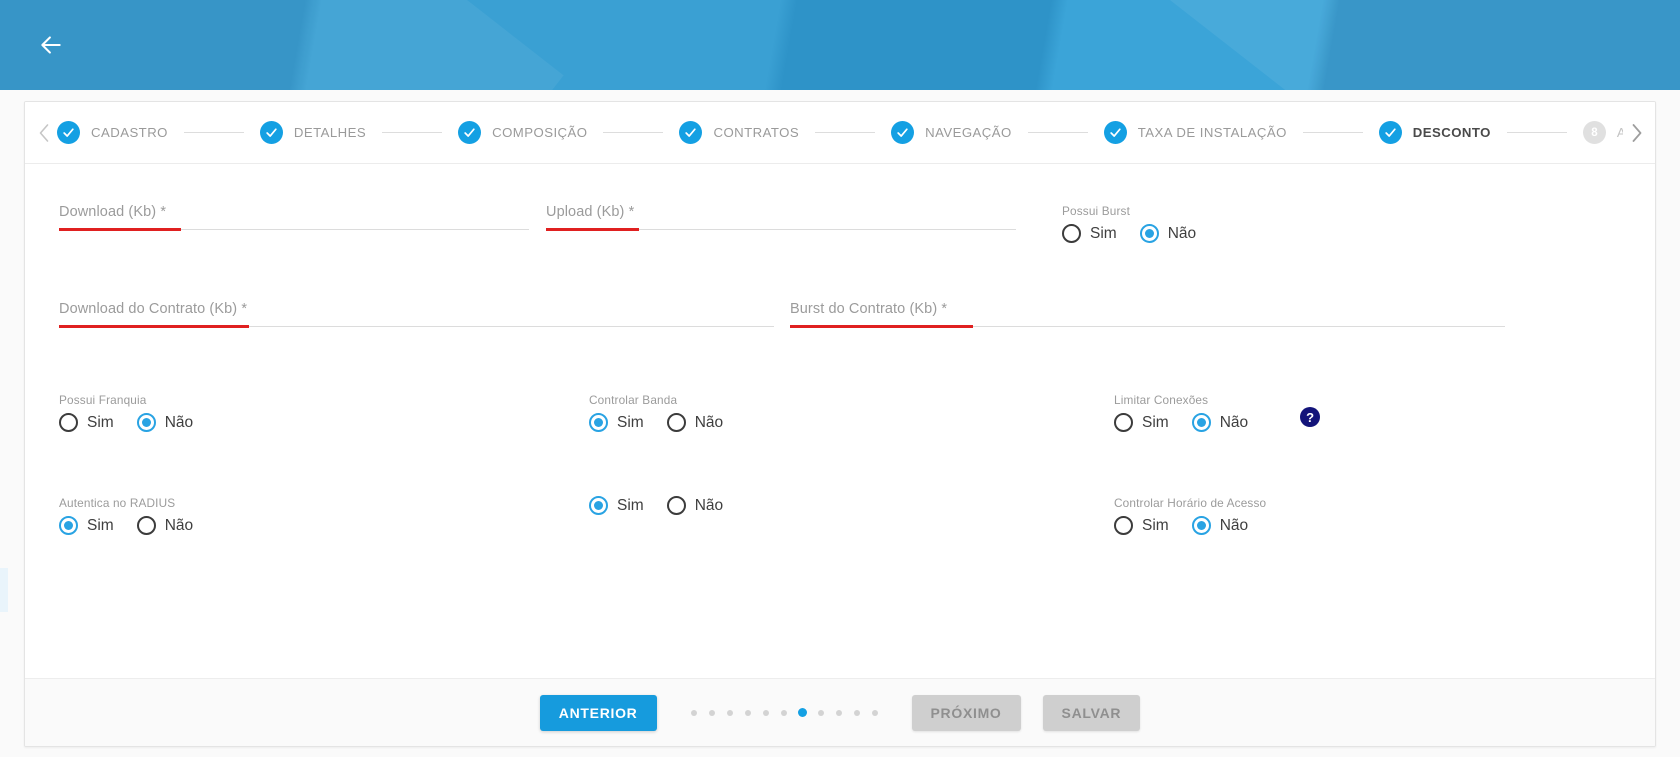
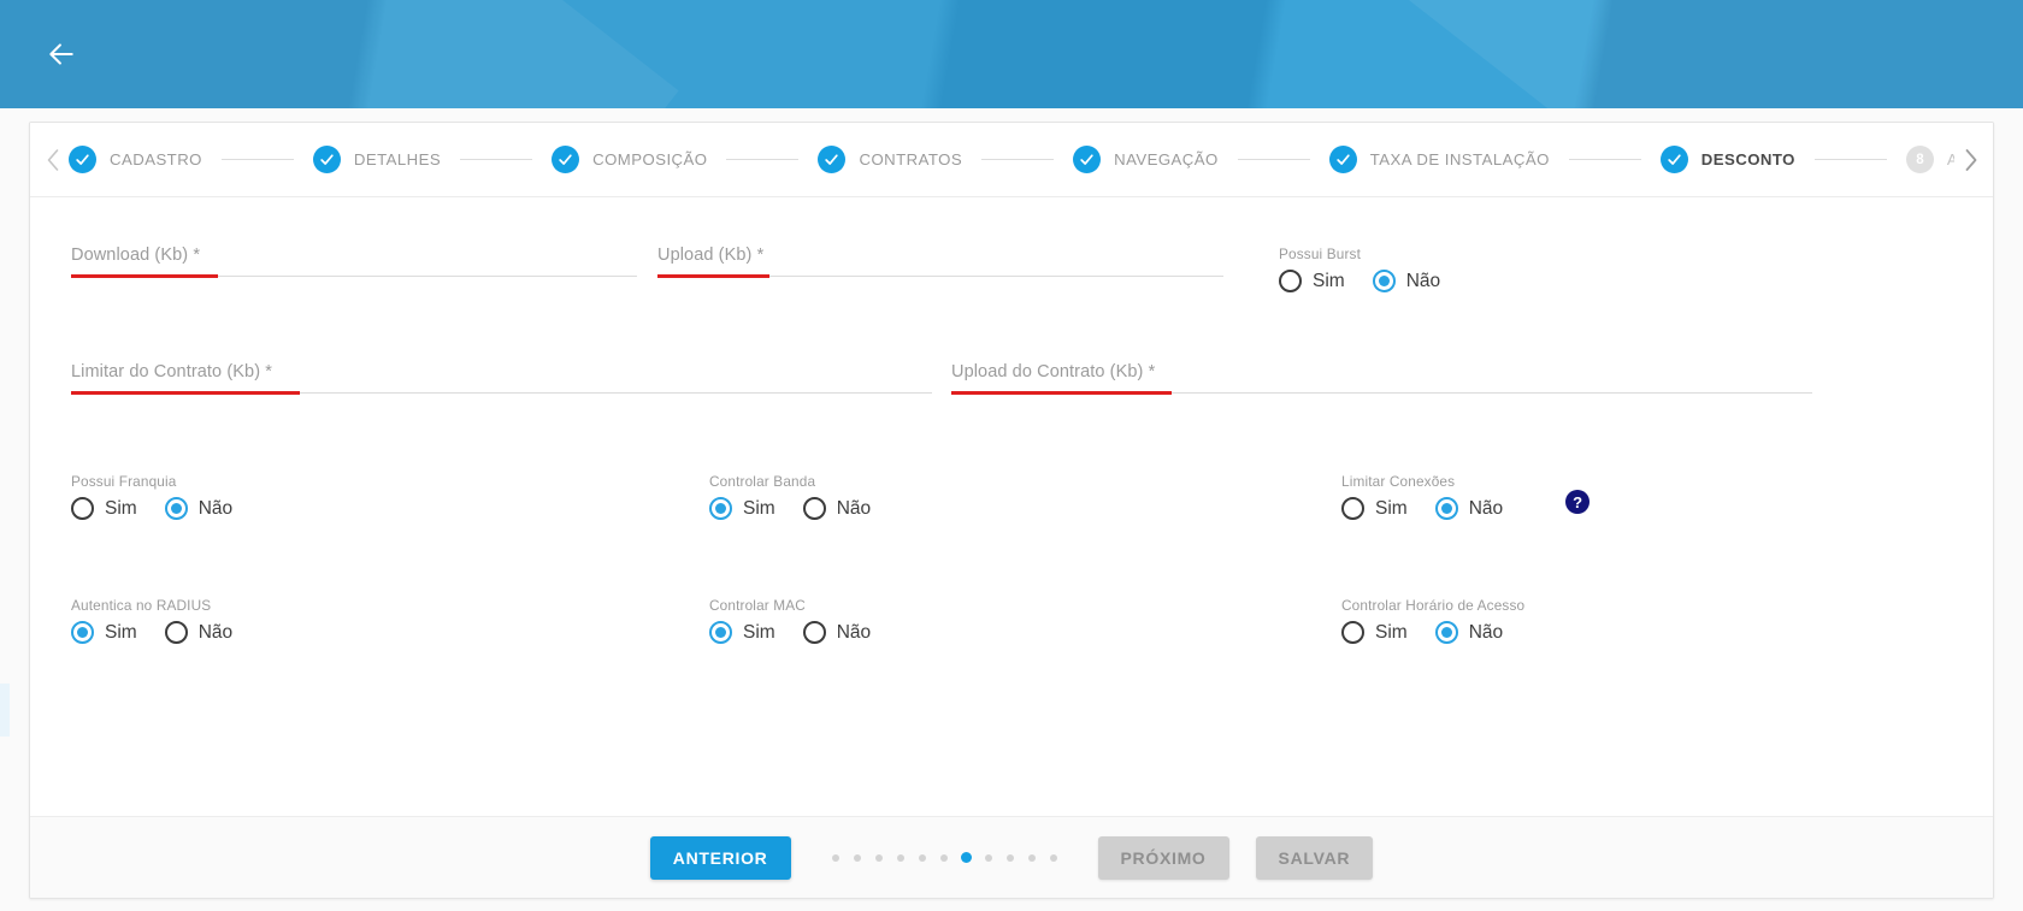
  CADASTRO
  DETALHES
  COMPOSIÇÃO
  CONTRATOS
  NAVEGAÇÃO
  TAXA DE INSTALAÇÃO
  DESCONTO
  8
  Download (Kb) *
  Upload (Kb) *
  Possui Burst
  Sim
  Não
- Download do Contrato (Kb) *
+ Limitar do Contrato (Kb) *
- Burst do Contrato (Kb) *
+ Upload do Contrato (Kb) *
  Possui Franquia
  Sim
  Não
  Controlar Banda
  Sim
  Não
  Limitar Conexões
  Sim
  Não
  ?
  Autentica no RADIUS
  Sim
  Não
+ Controlar MAC
  Sim
  Não
  Controlar Horário de Acesso
  Sim
  Não
  ANTERIOR
  PRÓXIMO
  SALVAR
